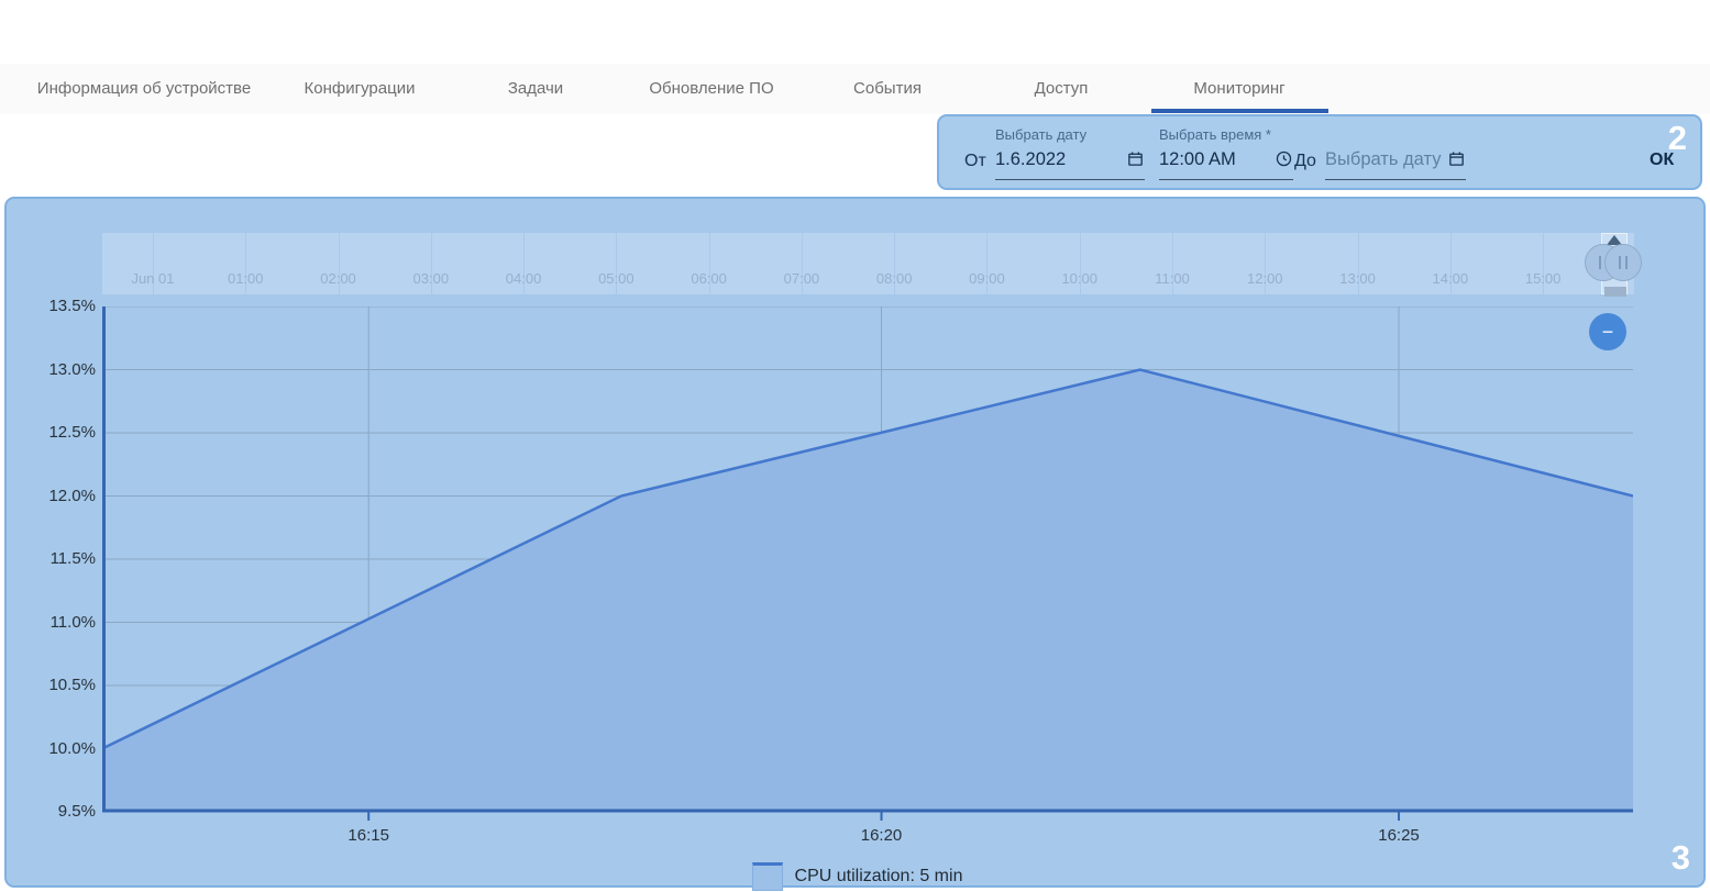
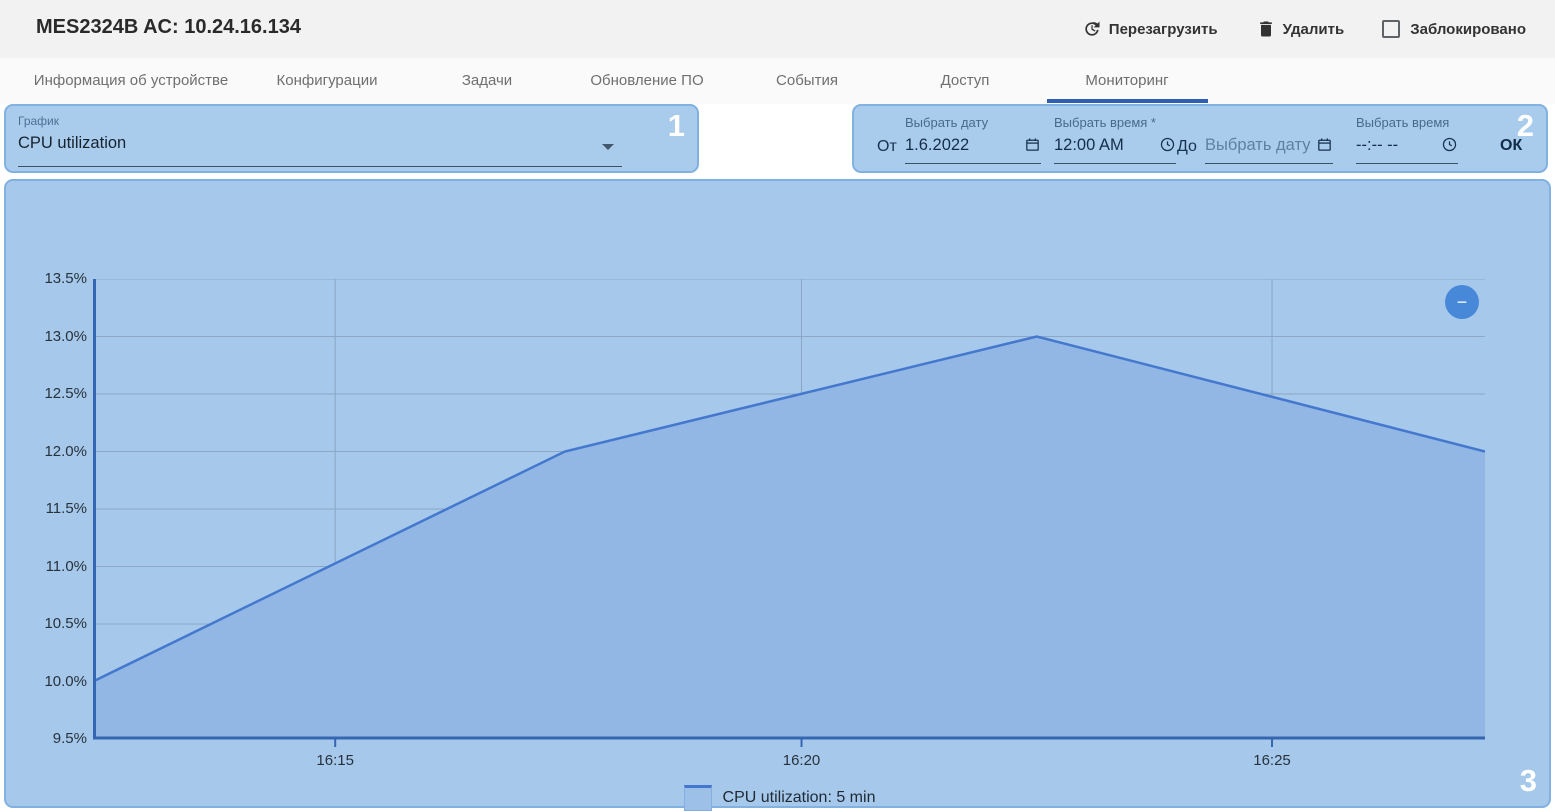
+ MES2324B AC: 10.24.16.134
+ Перезагрузить
+ Удалить
+ Заблокировано
  Информация об устройстве
  Конфигурации
  Задачи
  Обновление ПО
  События
  Доступ
  Мониторинг
+ График
+ CPU utilization
+ 1
  От
  Выбрать дату
  1.6.2022
  Выбрать время *
  12:00 AM
  До
  Выбрать дату
+ Выбрать время
+ --:-- --
  ОК
  2
- Jun 01
- 01:00
- 02:00
- 03:00
- 04:00
- 05:00
- 06:00
- 07:00
- 08:00
- 09:00
- 10:00
- 11:00
- 12:00
- 13:00
- 14:00
- 15:00
  13.5%
  13.0%
  12.5%
  12.0%
  11.5%
  11.0%
  10.5%
  10.0%
  9.5%
  16:15
  16:20
  16:25
  −
  CPU utilization: 5 min
  3
